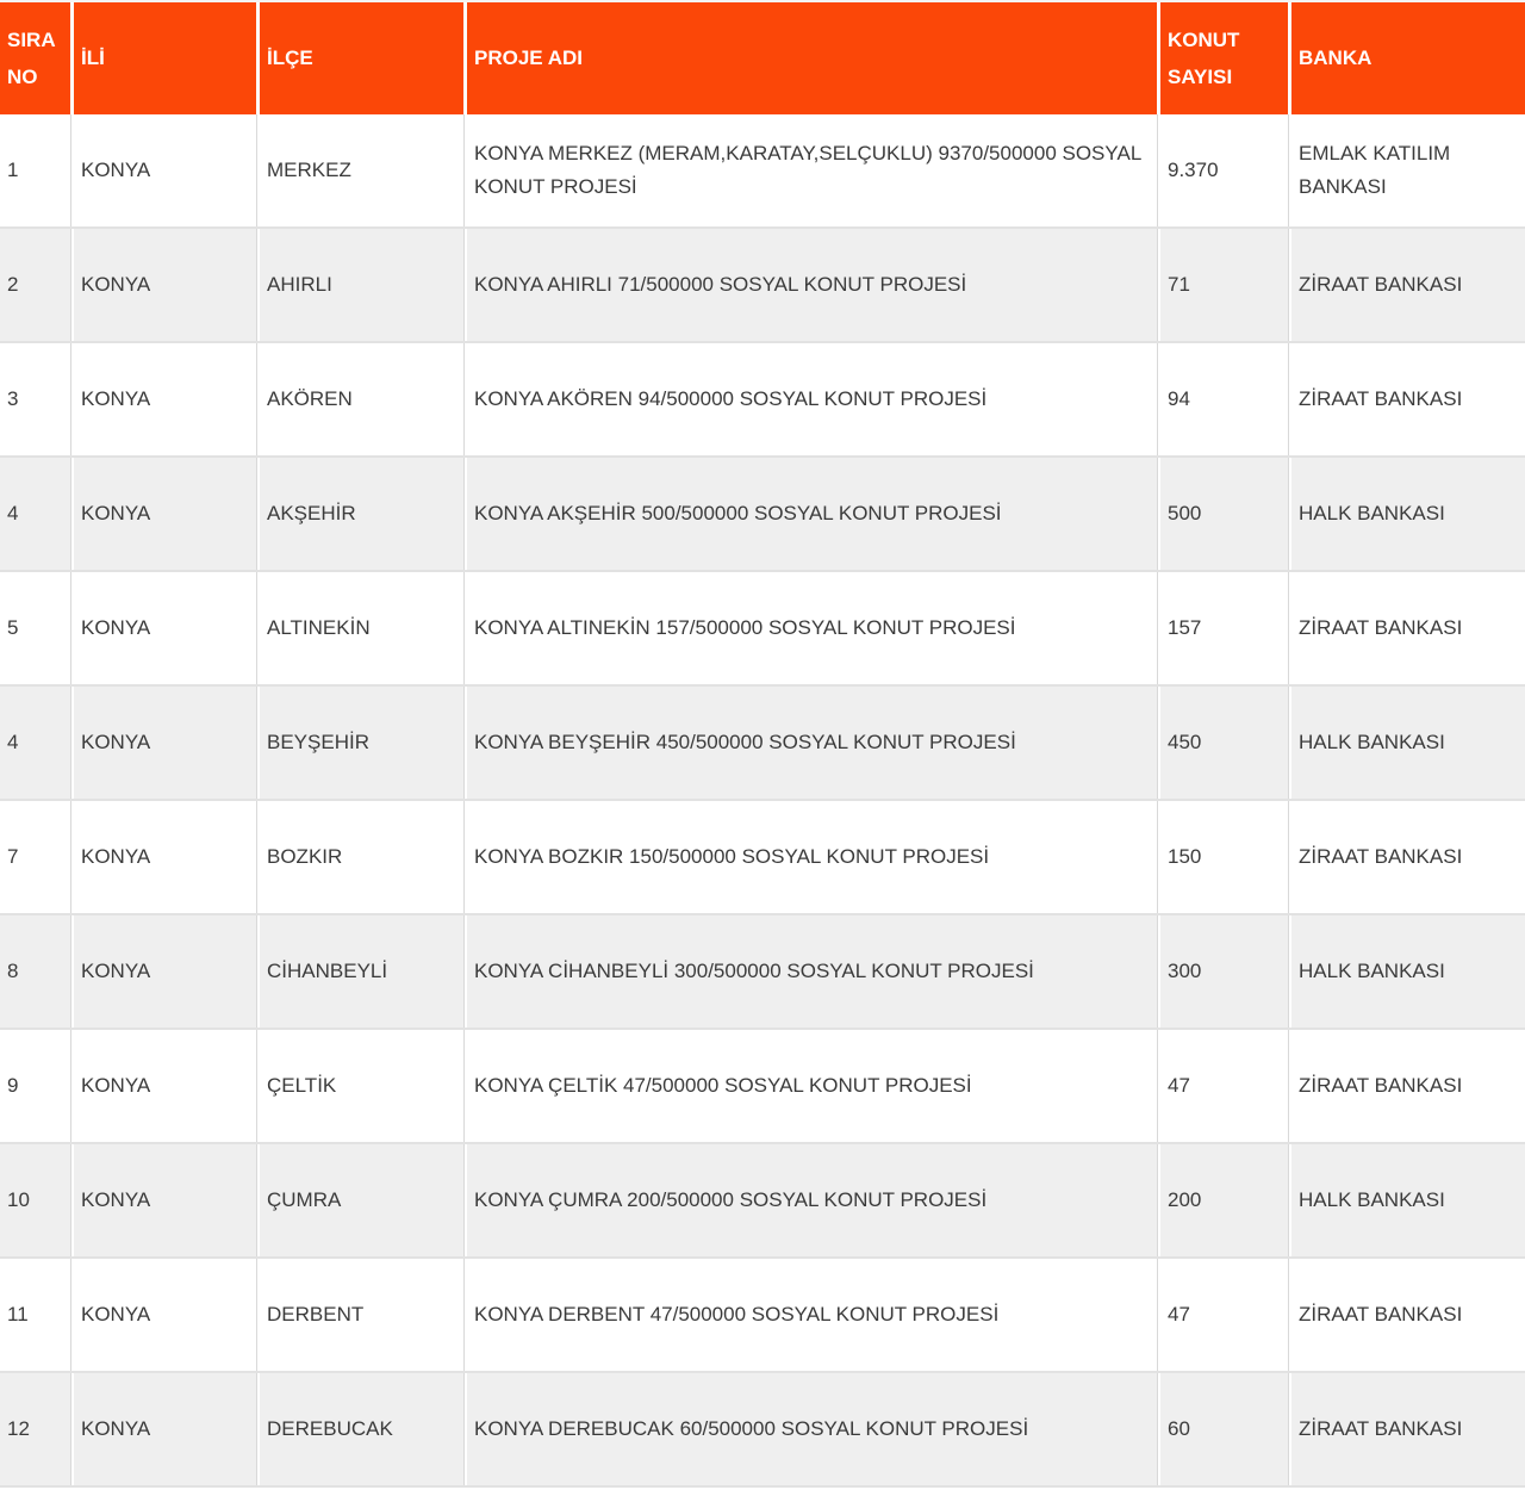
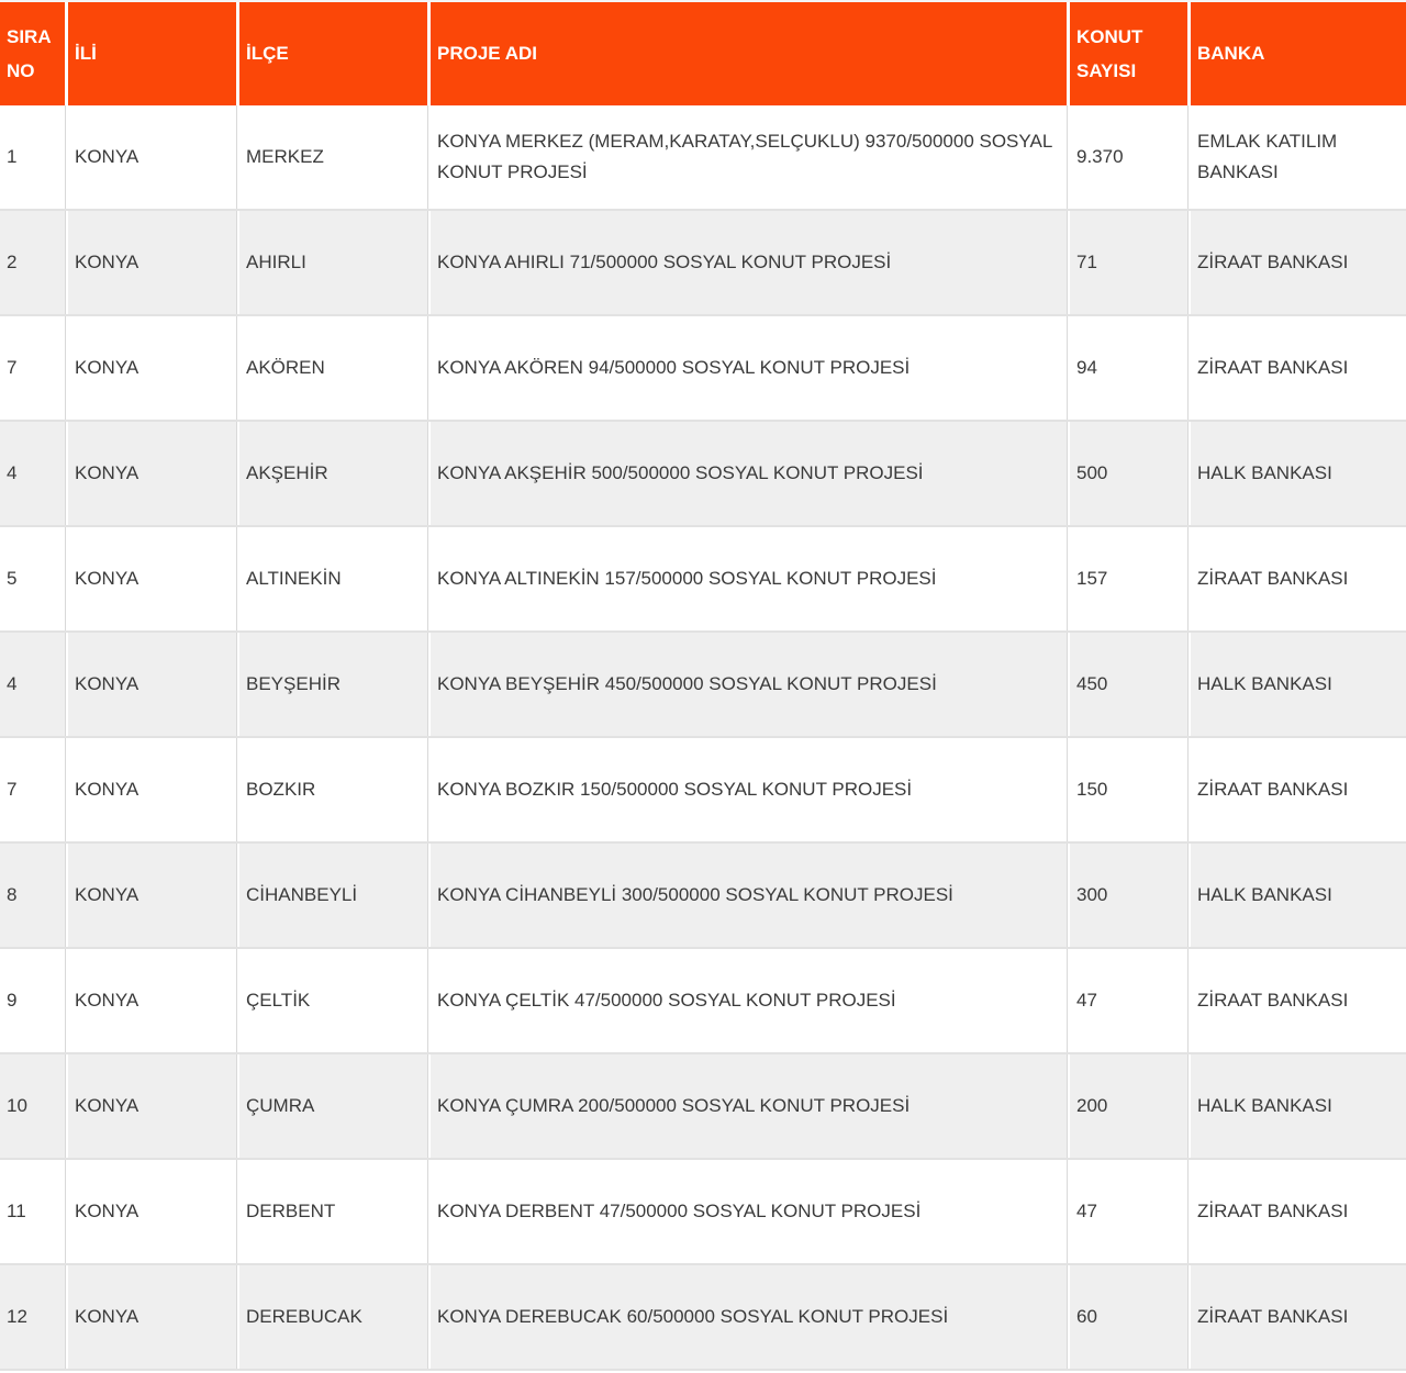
  SIRA NO	İLİ	İLÇE	PROJE ADI	KONUT SAYISI	BANKA
  1	KONYA	MERKEZ	KONYA MERKEZ (MERAM,KARATAY,SELÇUKLU) 9370/500000 SOSYAL KONUT PROJESİ	9.370	EMLAK KATILIM BANKASI
  2	KONYA	AHIRLI	KONYA AHIRLI 71/500000 SOSYAL KONUT PROJESİ	71	ZİRAAT BANKASI
- 3	KONYA	AKÖREN	KONYA AKÖREN 94/500000 SOSYAL KONUT PROJESİ	94	ZİRAAT BANKASI
+ 7	KONYA	AKÖREN	KONYA AKÖREN 94/500000 SOSYAL KONUT PROJESİ	94	ZİRAAT BANKASI
  4	KONYA	AKŞEHİR	KONYA AKŞEHİR 500/500000 SOSYAL KONUT PROJESİ	500	HALK BANKASI
  5	KONYA	ALTINEKİN	KONYA ALTINEKİN 157/500000 SOSYAL KONUT PROJESİ	157	ZİRAAT BANKASI
  4	KONYA	BEYŞEHİR	KONYA BEYŞEHİR 450/500000 SOSYAL KONUT PROJESİ	450	HALK BANKASI
  7	KONYA	BOZKIR	KONYA BOZKIR 150/500000 SOSYAL KONUT PROJESİ	150	ZİRAAT BANKASI
  8	KONYA	CİHANBEYLİ	KONYA CİHANBEYLİ 300/500000 SOSYAL KONUT PROJESİ	300	HALK BANKASI
  9	KONYA	ÇELTİK	KONYA ÇELTİK 47/500000 SOSYAL KONUT PROJESİ	47	ZİRAAT BANKASI
  10	KONYA	ÇUMRA	KONYA ÇUMRA 200/500000 SOSYAL KONUT PROJESİ	200	HALK BANKASI
  11	KONYA	DERBENT	KONYA DERBENT 47/500000 SOSYAL KONUT PROJESİ	47	ZİRAAT BANKASI
  12	KONYA	DEREBUCAK	KONYA DEREBUCAK 60/500000 SOSYAL KONUT PROJESİ	60	ZİRAAT BANKASI
